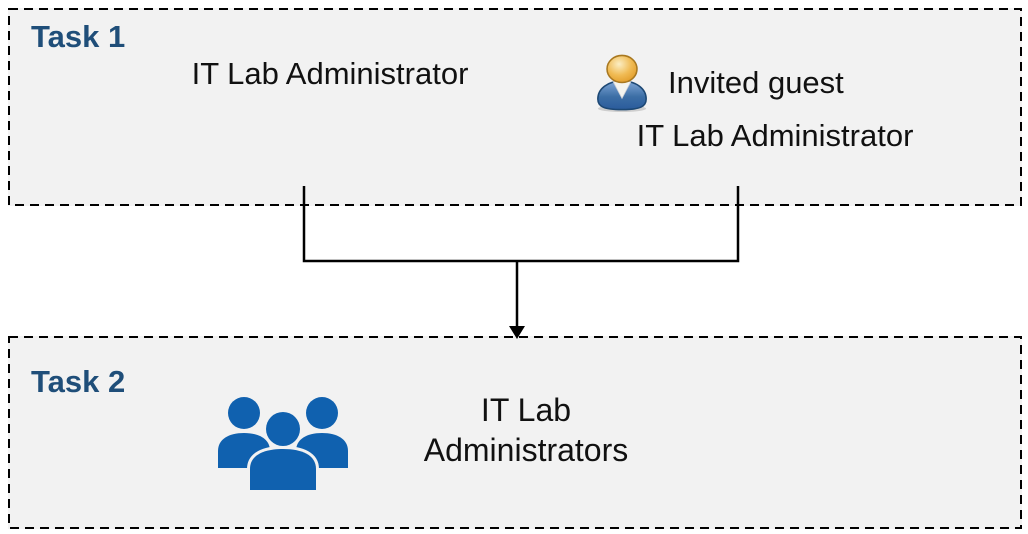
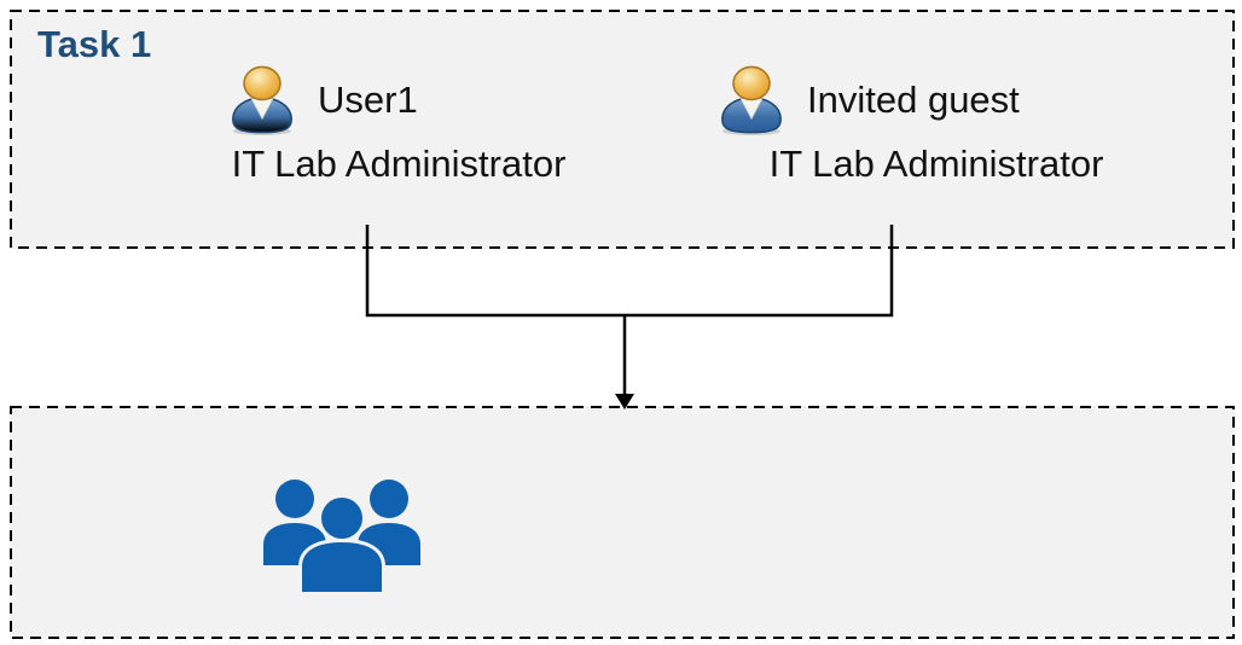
  Task 1
+ User1
  IT Lab Administrator
  Invited guest
  IT Lab Administrator
- Task 2
- IT Lab Administrators
